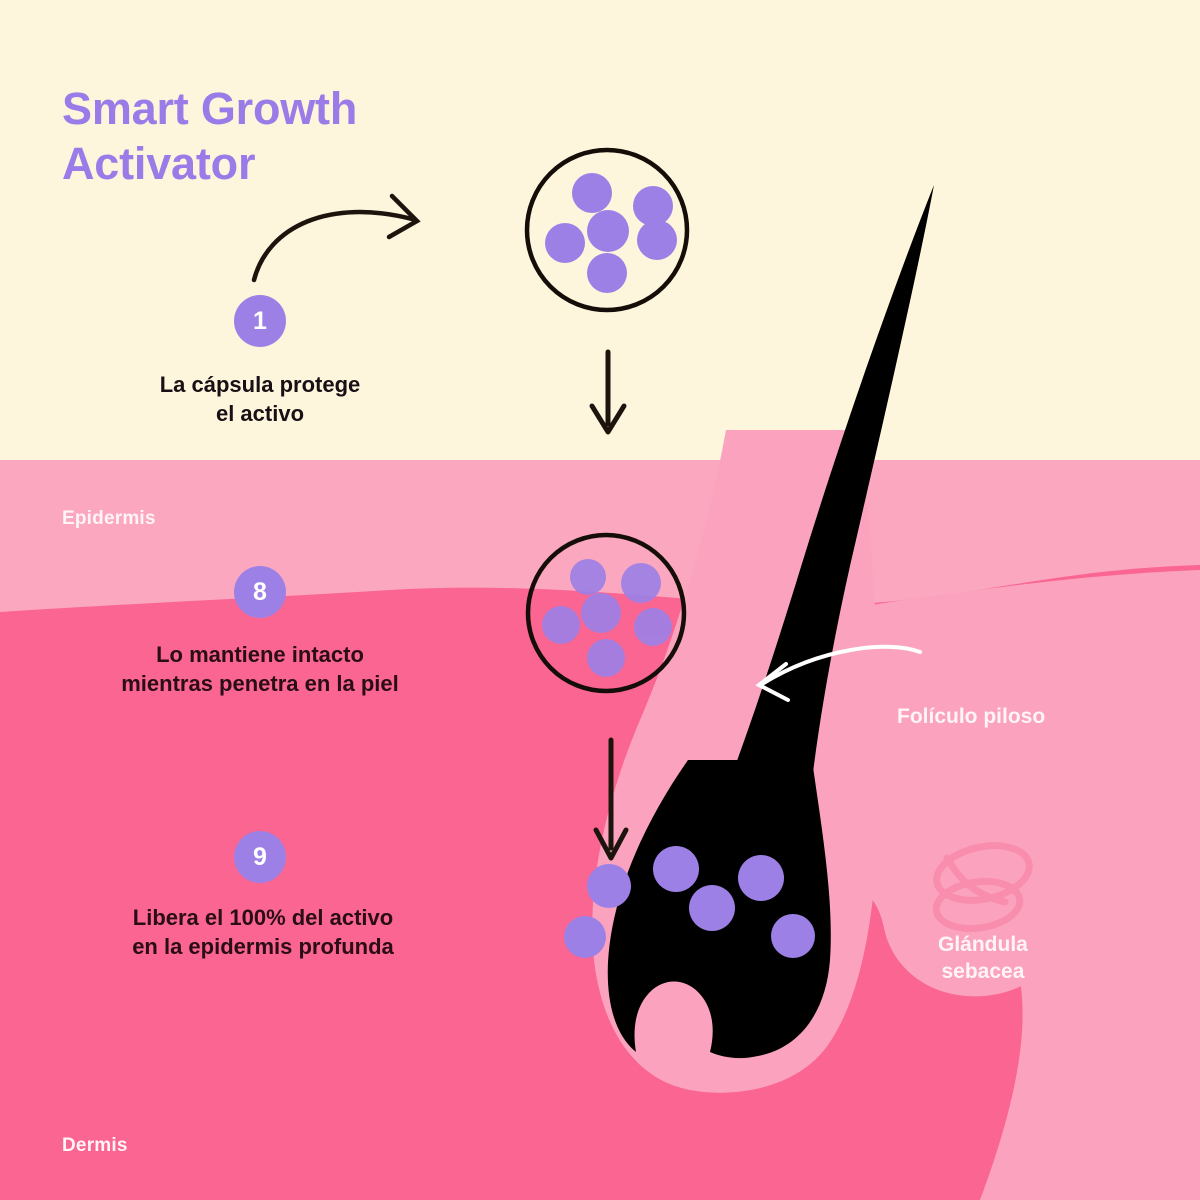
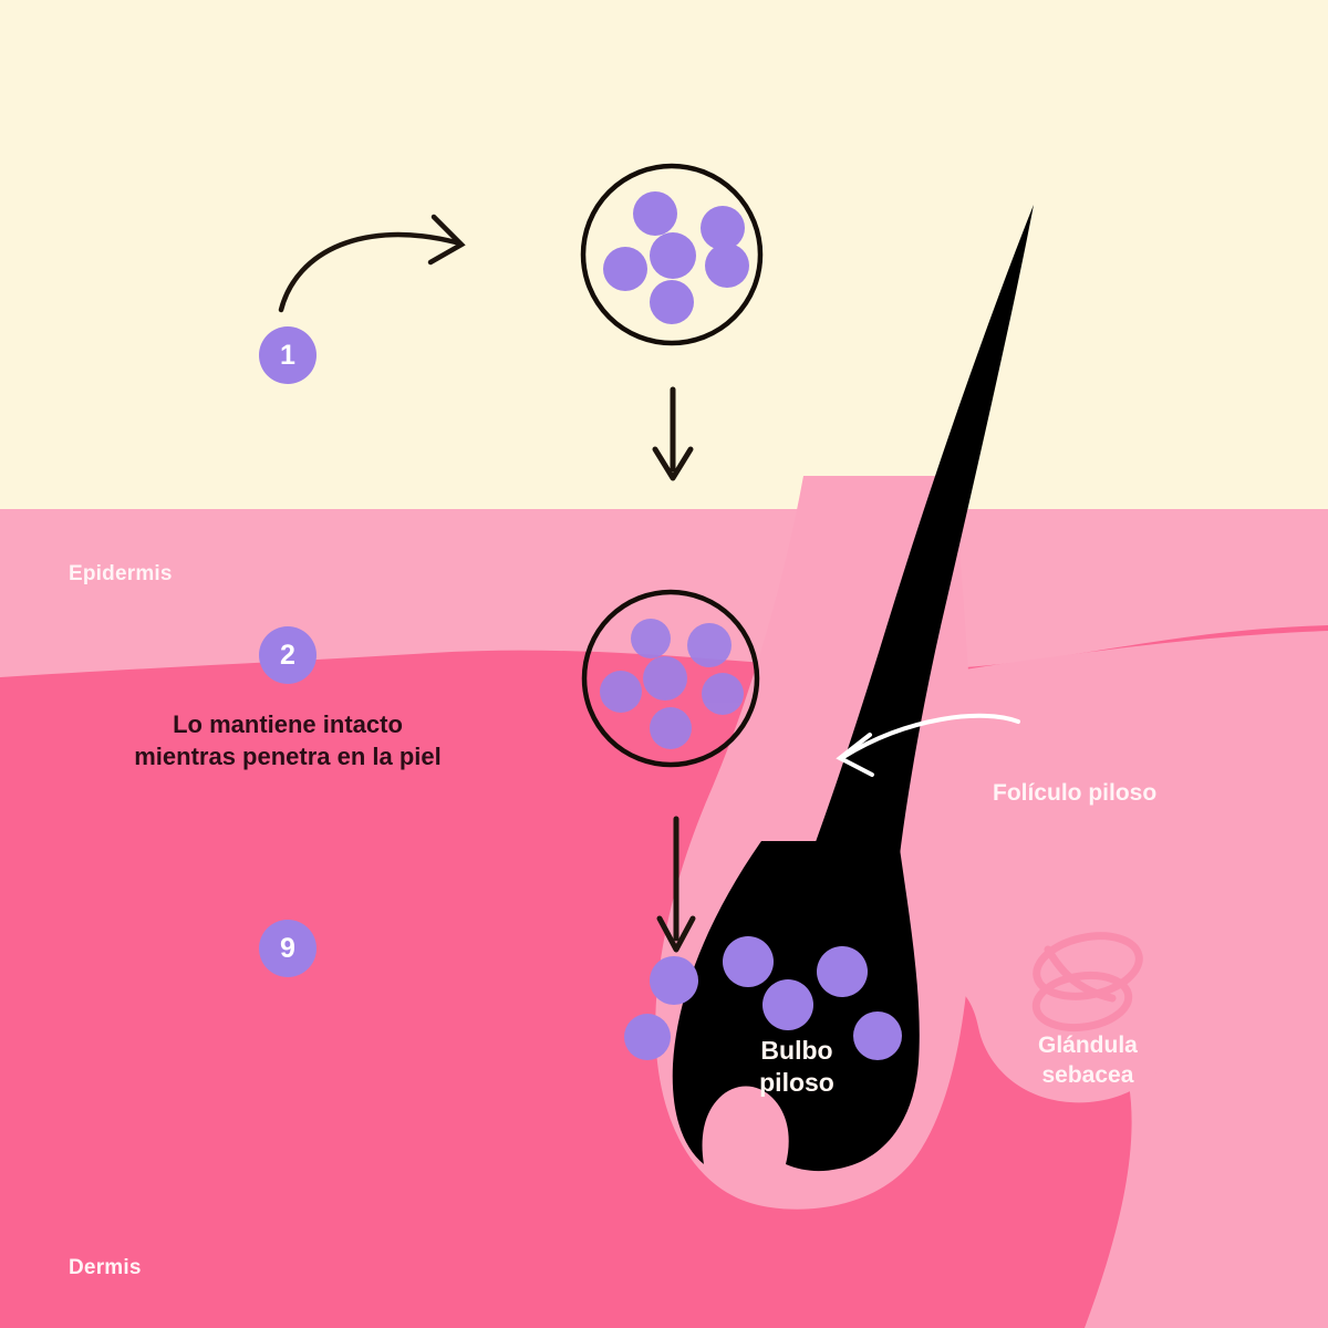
- Smart Growth
- Activator
  1
- La cápsula protege
- el activo
- 8
+ 2
  Lo mantiene intacto
  mientras penetra en la piel
  9
- Libera el 100% del activo
- en la epidermis profunda
  Epidermis
  Dermis
  Folículo piloso
  Glándula
  sebacea
+ Bulbo
+ piloso
